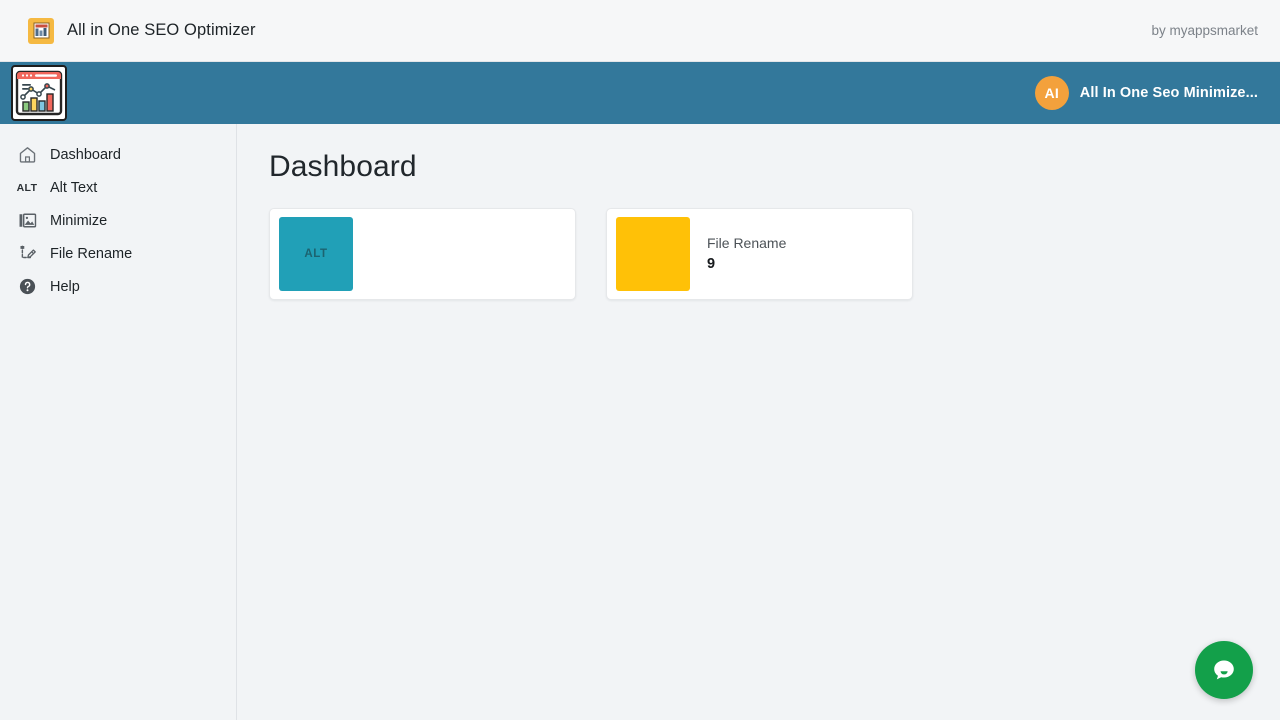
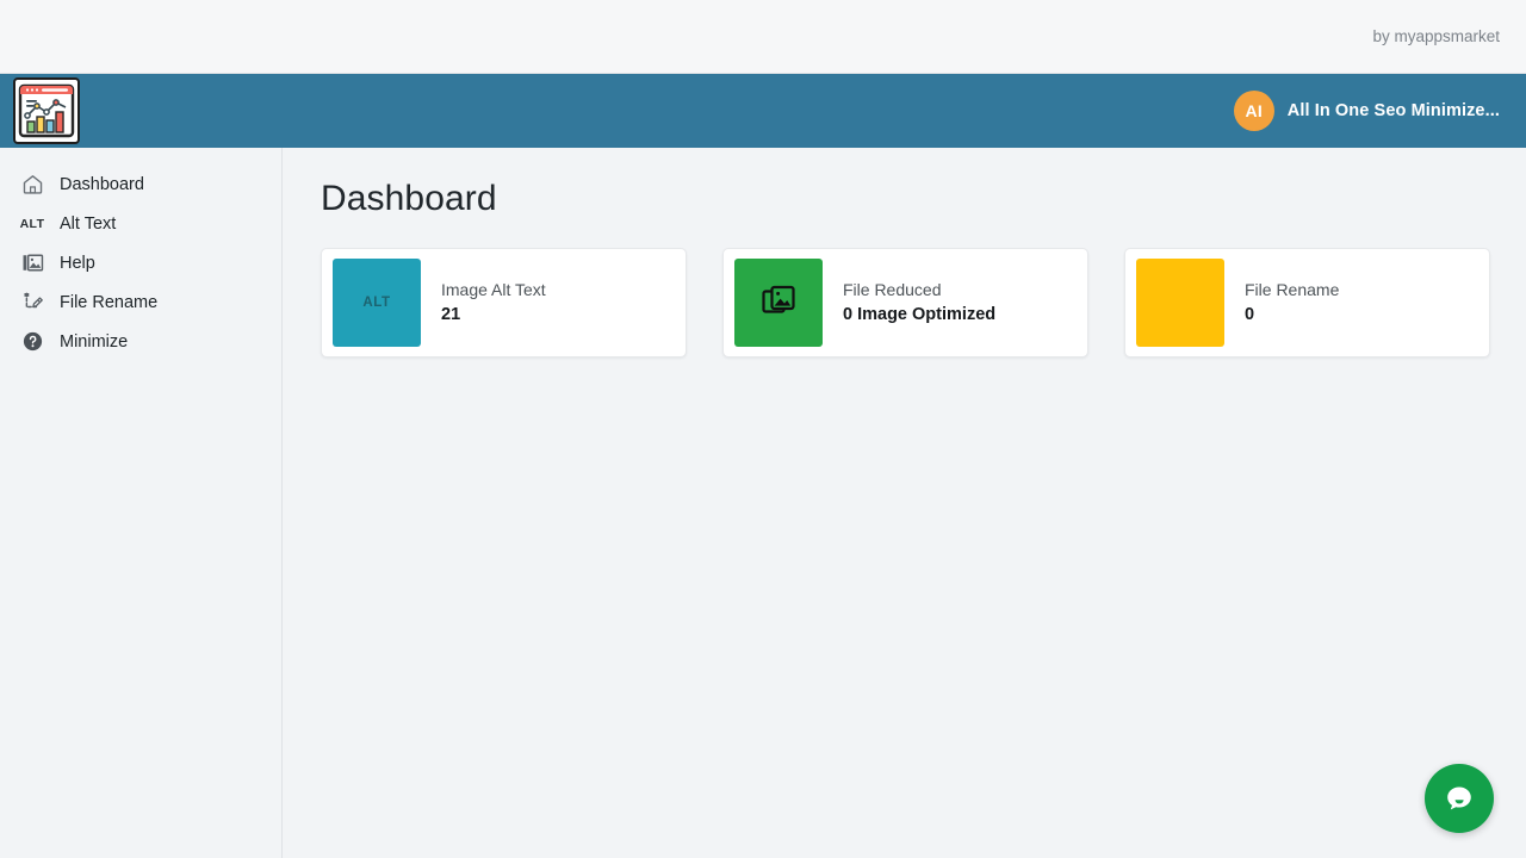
- All in One SEO Optimizer
  by myappsmarket
  AI
  All In One Seo Minimize...
  Dashboard
  ALT
  Alt Text
- Minimize
+ Help
  File Rename
- Help
+ Minimize
  Dashboard
  ALT
+ Image Alt Text
+ 21
+ File Reduced
+ 0 Image Optimized
  File Rename
- 9
+ 0
